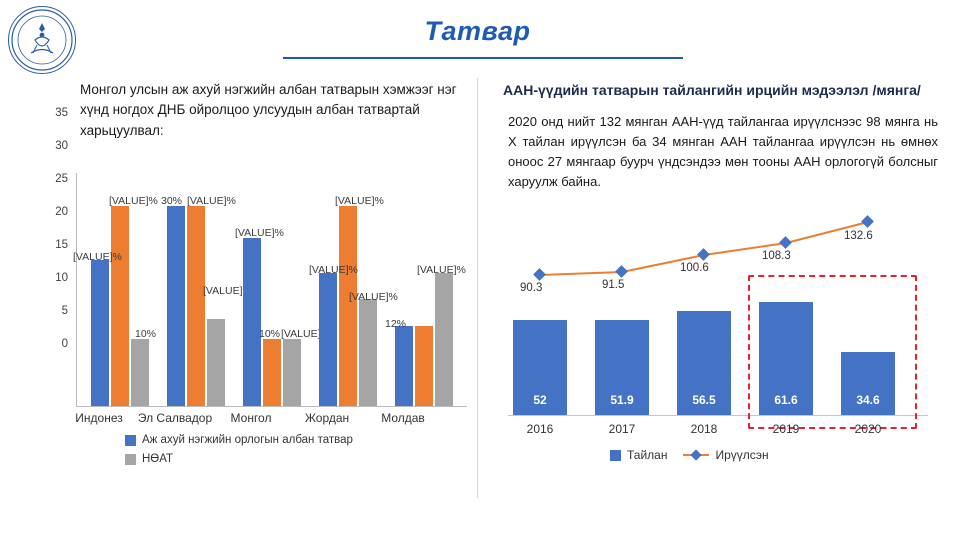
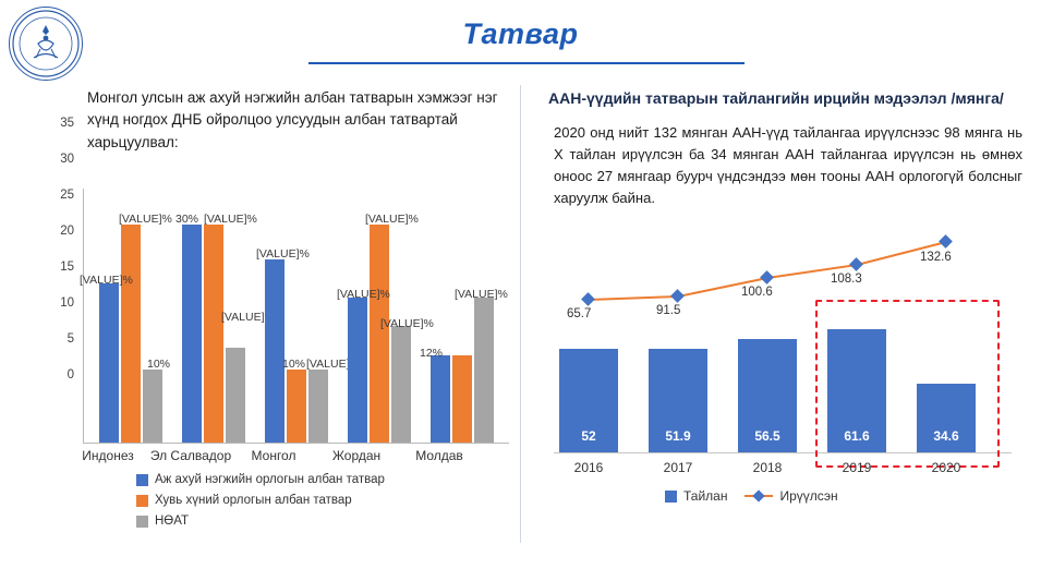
  Татвар
  Монгол улсын аж ахуй нэгжийн албан татварын хэмжээг нэг хүнд ногдох ДНБ ойролцоо улсуудын албан татвартай харьцуулвал:
  0
  5
  10
  15
  20
  25
  30
  35
  [VALUE]%
  [VALUE]%
  10%
  30%
  [VALUE]%
  [VALUE]
  [VALUE]%
  10%
  [VALUE
  [VALUE]%
  [VALUE]%
  [VALUE]%
  12%
  [VALUE]%
  Индонез
  Эл Салвадор
  Монгол
  Жордан
  Молдав
  Аж ахуй нэгжийн орлогын албан татвар
+ Хувь хүний орлогын албан татвар
  НӨАТ
  ААН-үүдийн татварын тайлангийн ирцийн мэдээлэл /мянга/
  2020 онд нийт 132 мянган ААН-үүд тайлангаа ирүүлснээс 98 мянга нь Х тайлан ирүүлсэн ба 34 мянган ААН тайлангаа ирүүлсэн нь өмнөх оноос 27 мянгаар буурч үндсэндээ мөн тооны ААН орлогогүй болсныг харуулж байна.
- 90.3
+ 65.7
  91.5
  100.6
  108.3
  132.6
  52
  51.9
  56.5
  61.6
  34.6
  2016
  2017
  2018
  2019
  2020
  Тайлан
  Ирүүлсэн
